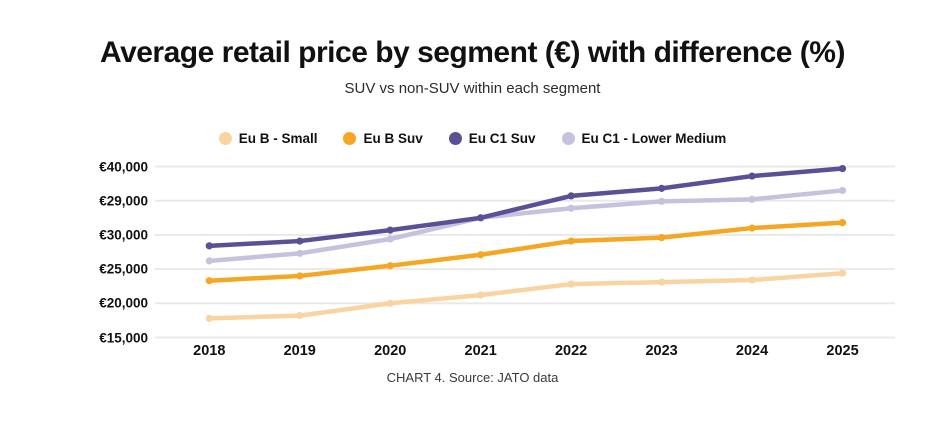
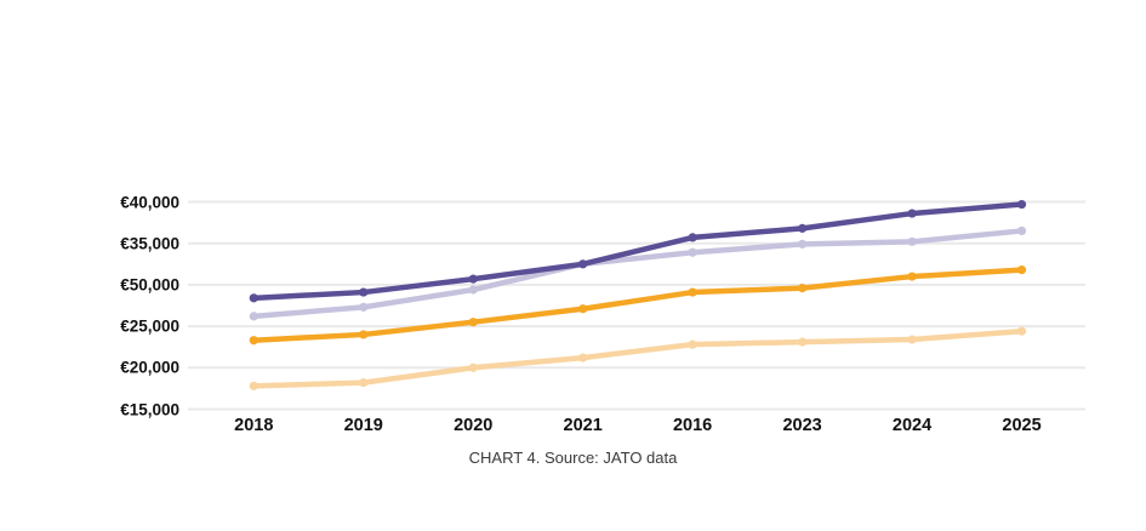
- Average retail price by segment (€) with difference (%)
- SUV vs non-SUV within each segment
- Eu B - Small
- Eu B Suv
- Eu C1 Suv
- Eu C1 - Lower Medium
  €15,000
  €20,000
  €25,000
- €30,000
+ €50,000
- €29,000
+ €35,000
  €40,000
  2018
  2019
  2020
  2021
- 2022
+ 2016
  2023
  2024
  2025
  CHART 4. Source: JATO data
